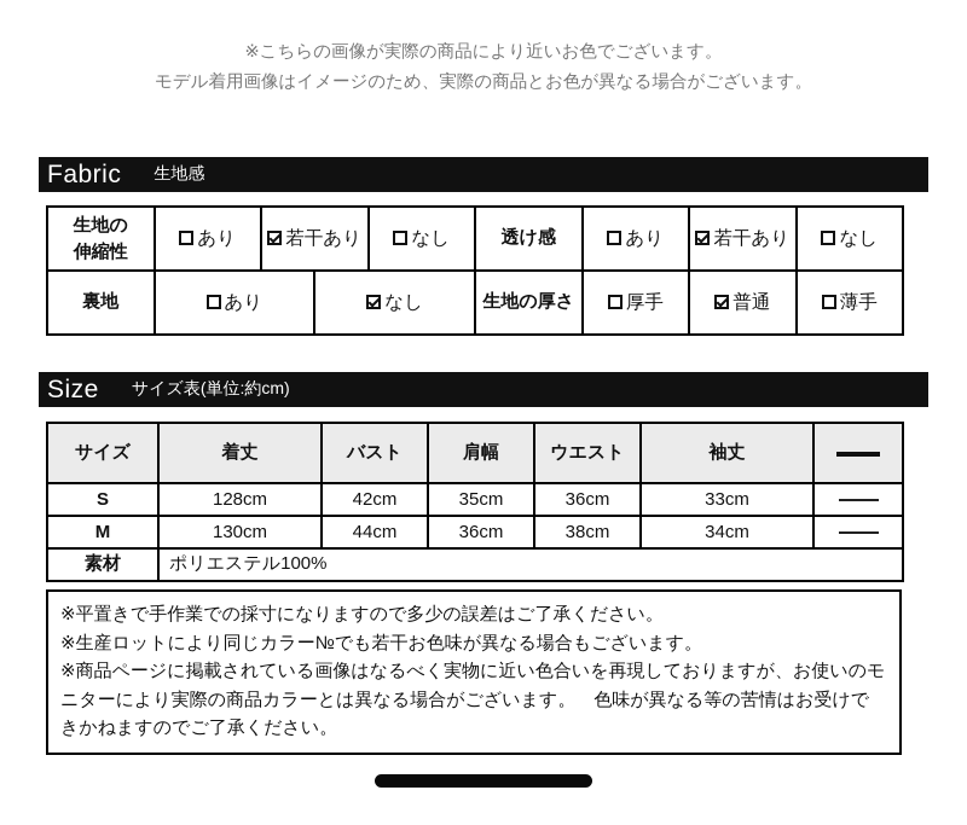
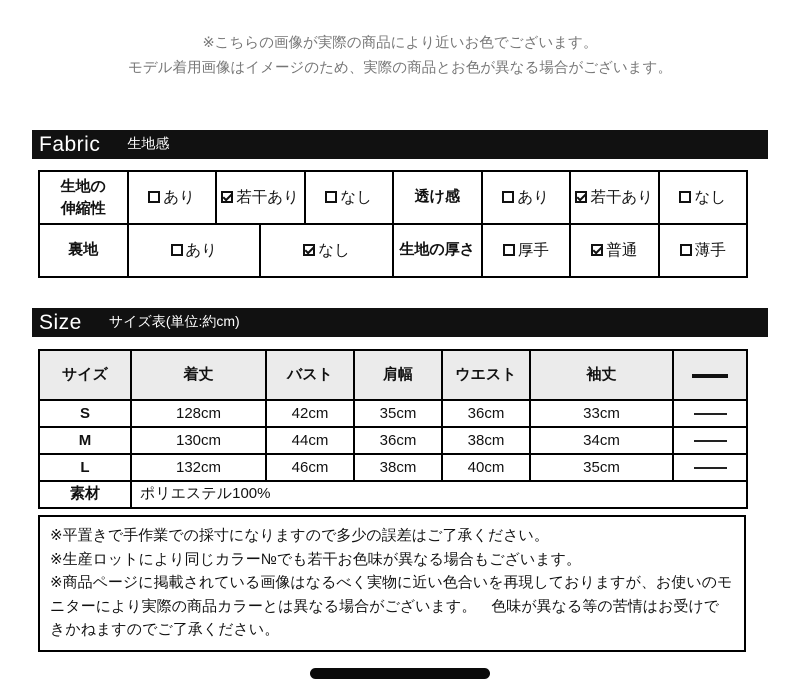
  ※こちらの画像が実際の商品により近いお色でございます。
  モデル着用画像はイメージのため、実際の商品とお色が異なる場合がございます。
  Fabric
  生地感
  生地の伸縮性	あり	若干あり	なし	透け感	あり	若干あり	なし
  裏地	あり	なし	生地の厚さ	厚手	普通	薄手
  Size
  サイズ表(単位:約cm)
  サイズ	着丈	バスト	肩幅	ウエスト	袖丈
  S	128cm	42cm	35cm	36cm	33cm
  M	130cm	44cm	36cm	38cm	34cm
+ L	132cm	46cm	38cm	40cm	35cm
  素材	ポリエステル100%
  ※平置きで手作業での採寸になりますので多少の誤差はご了承ください。
  ※生産ロットにより同じカラー№でも若干お色味が異なる場合もございます。
  ※商品ページに掲載されている画像はなるべく実物に近い色合いを再現しておりますが、お使いのモニターにより実際の商品カラーとは異なる場合がございます。 色味が異なる等の苦情はお受けできかねますのでご了承ください。
